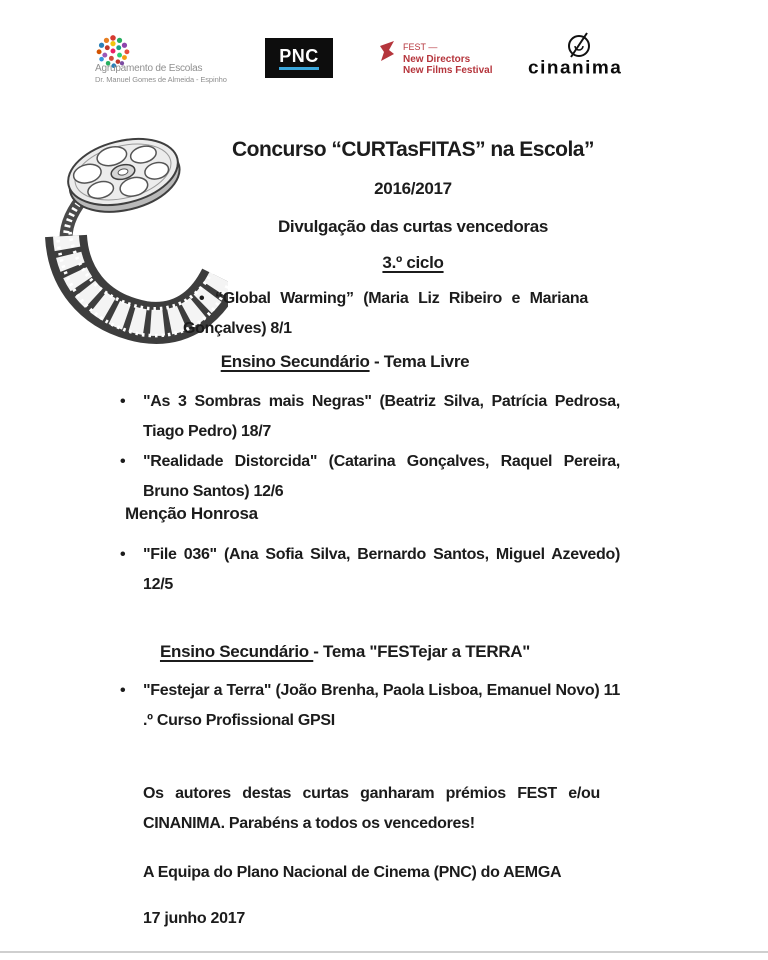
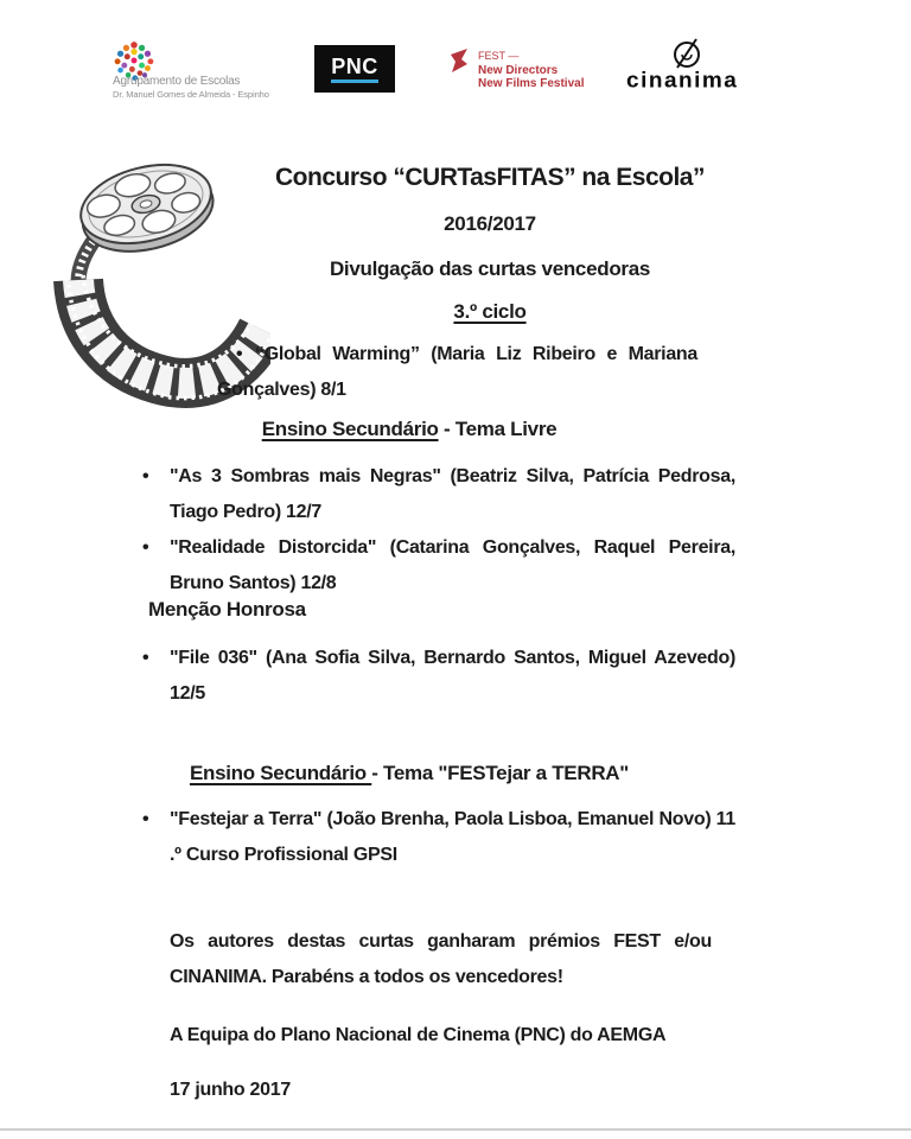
  Agrupamento de Escolas
  Dr. Manuel Gomes de Almeida - Espinho
  PNC
  FEST —
  New Directors
  New Films Festival
  cinanima
  Concurso “CURTasFITAS” na Escola”
  2016/2017
  Divulgação das curtas vencedoras
  3.º ciclo
  “Global Warming” (Maria Liz Ribeiro e Mariana Gonçalves) 8/1
  Ensino Secundário - Tema Livre
- "As 3 Sombras mais Negras" (Beatriz Silva, Patrícia Pedrosa, Tiago Pedro) 18/7
+ "As 3 Sombras mais Negras" (Beatriz Silva, Patrícia Pedrosa, Tiago Pedro) 12/7
- "Realidade Distorcida" (Catarina Gonçalves, Raquel Pereira, Bruno Santos) 12/6
+ "Realidade Distorcida" (Catarina Gonçalves, Raquel Pereira, Bruno Santos) 12/8
  Menção Honrosa
  "File 036" (Ana Sofia Silva, Bernardo Santos, Miguel Azevedo) 12/5
  Ensino Secundário - Tema "FESTejar a TERRA"
  "Festejar a Terra" (João Brenha, Paola Lisboa, Emanuel Novo) 11 .º Curso Profissional GPSI
  Os autores destas curtas ganharam prémios FEST e/ou CINANIMA. Parabéns a todos os vencedores!
  A Equipa do Plano Nacional de Cinema (PNC) do AEMGA
  17 junho 2017
